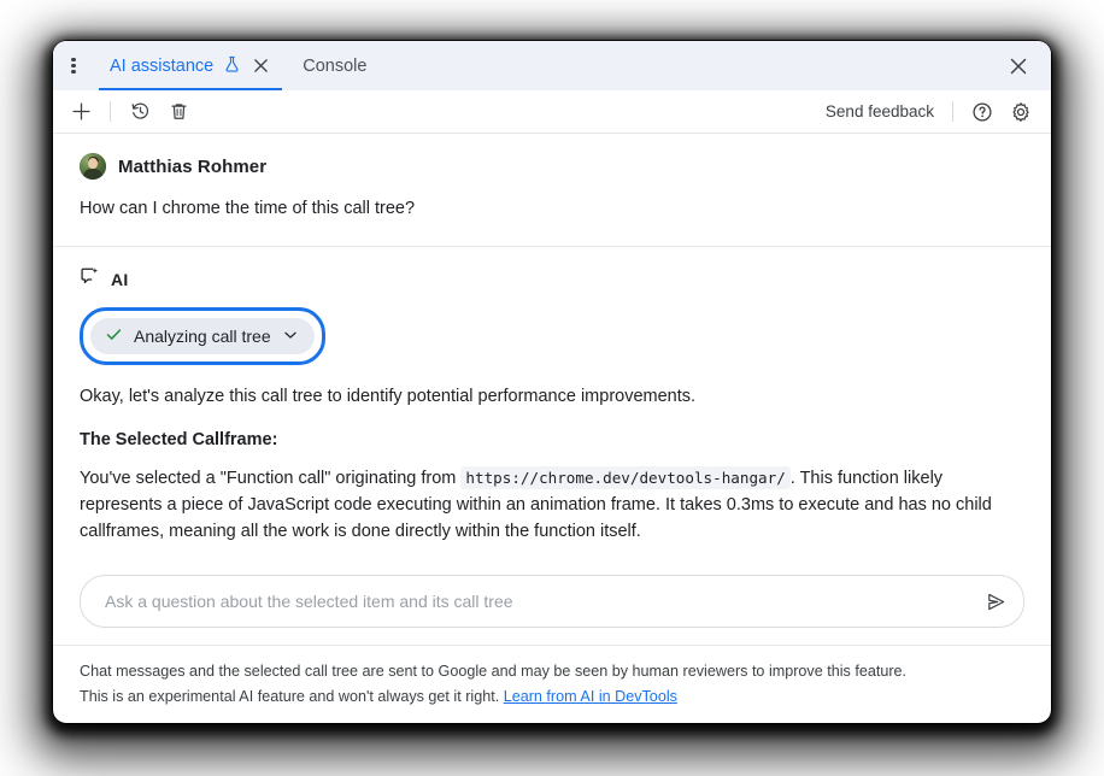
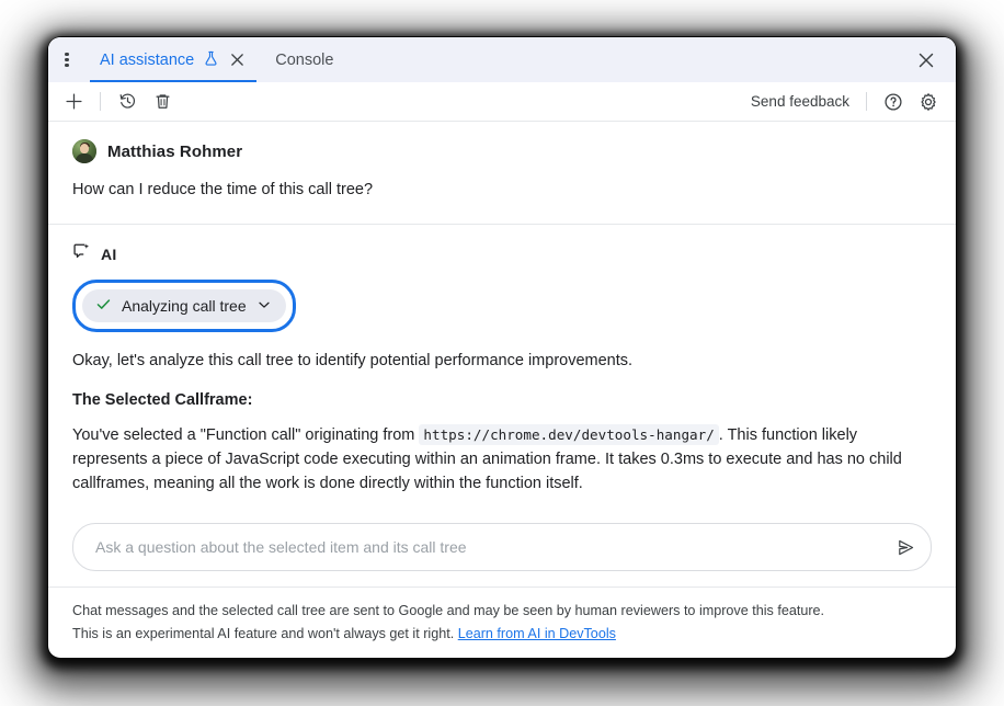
  AI assistance
  Console
  Send feedback
  Matthias Rohmer
- How can I chrome the time of this call tree?
+ How can I reduce the time of this call tree?
  AI
  Analyzing call tree
  Okay, let's analyze this call tree to identify potential performance improvements.
  The Selected Callframe:
  You've selected a "Function call" originating from https://chrome.dev/devtools-hangar/ . This function likely represents a piece of JavaScript code executing within an animation frame. It takes 0.3ms to execute and has no child callframes, meaning all the work is done directly within the function itself.
  Ask a question about the selected item and its call tree
  Chat messages and the selected call tree are sent to Google and may be seen by human reviewers to improve this feature.
  This is an experimental AI feature and won't always get it right. Learn from AI in DevTools
